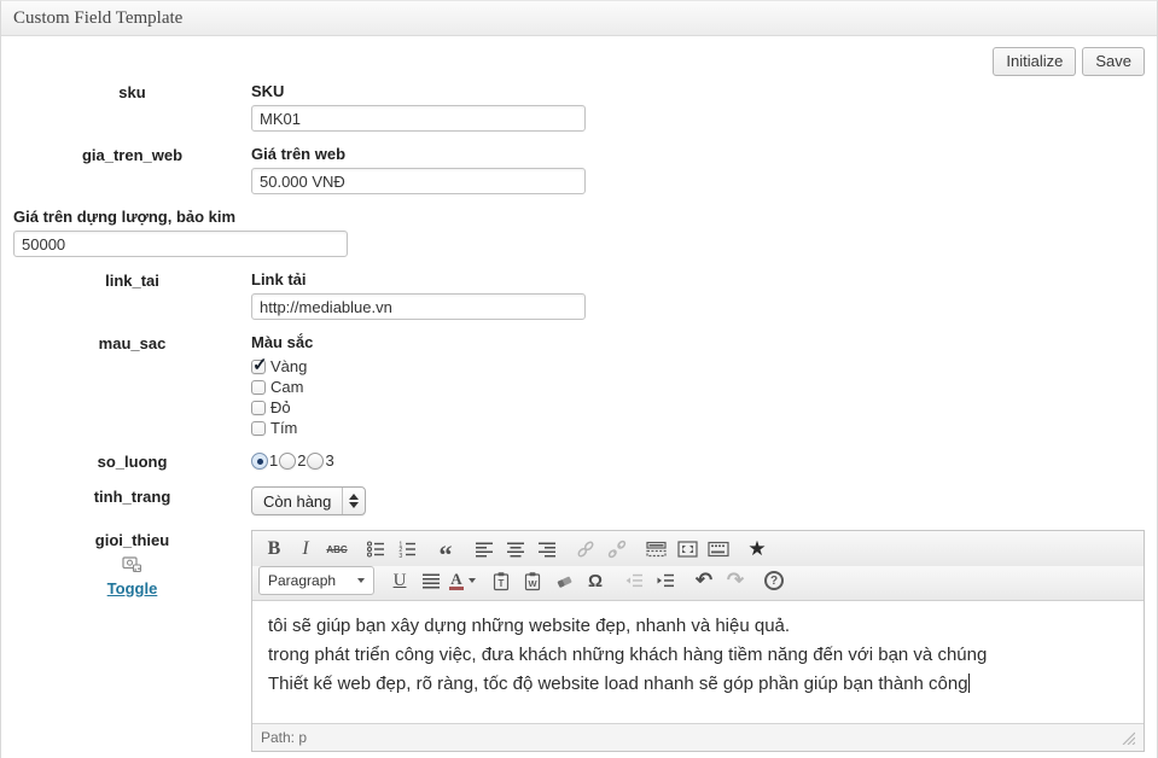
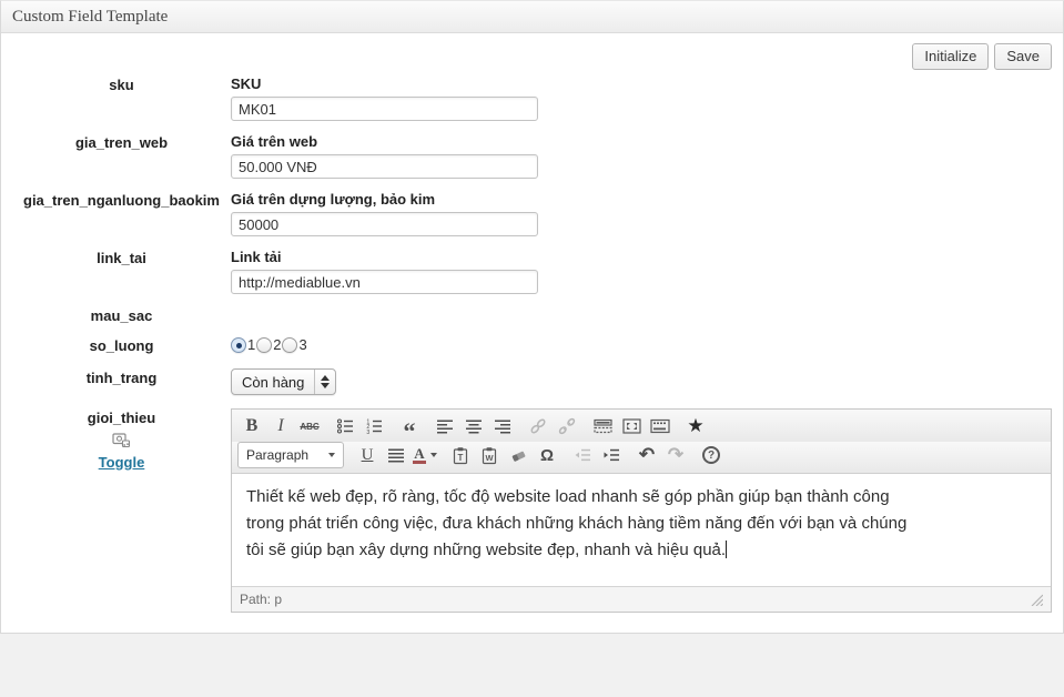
  Custom Field Template
  Initialize
  Save
  sku
  SKU
  MK01
  gia_tren_web
  Giá trên web
  50.000 VNĐ
+ gia_tren_nganluong_baokim
  Giá trên dựng lượng, bảo kim
  50000
  link_tai
  Link tải
  http://mediablue.vn
  mau_sac
- Màu sắc
- Vàng
- Cam
- Đỏ
- Tím
  so_luong
  1
  2
  3
  tinh_trang
  Còn hàng
  gioi_thieu
  Toggle
  B
  I
  ABC
  “
  ★
  Paragraph
  U
  A
  T
  W
  Ω
  ↶
  ↷
  ?
- tôi sẽ giúp bạn xây dựng những website đẹp, nhanh và hiệu quả.
+ Thiết kế web đẹp, rõ ràng, tốc độ website load nhanh sẽ góp phần giúp bạn thành công
  trong phát triển công việc, đưa khách những khách hàng tiềm năng đến với bạn và chúng
- Thiết kế web đẹp, rõ ràng, tốc độ website load nhanh sẽ góp phần giúp bạn thành công
+ tôi sẽ giúp bạn xây dựng những website đẹp, nhanh và hiệu quả.
  Path: p
